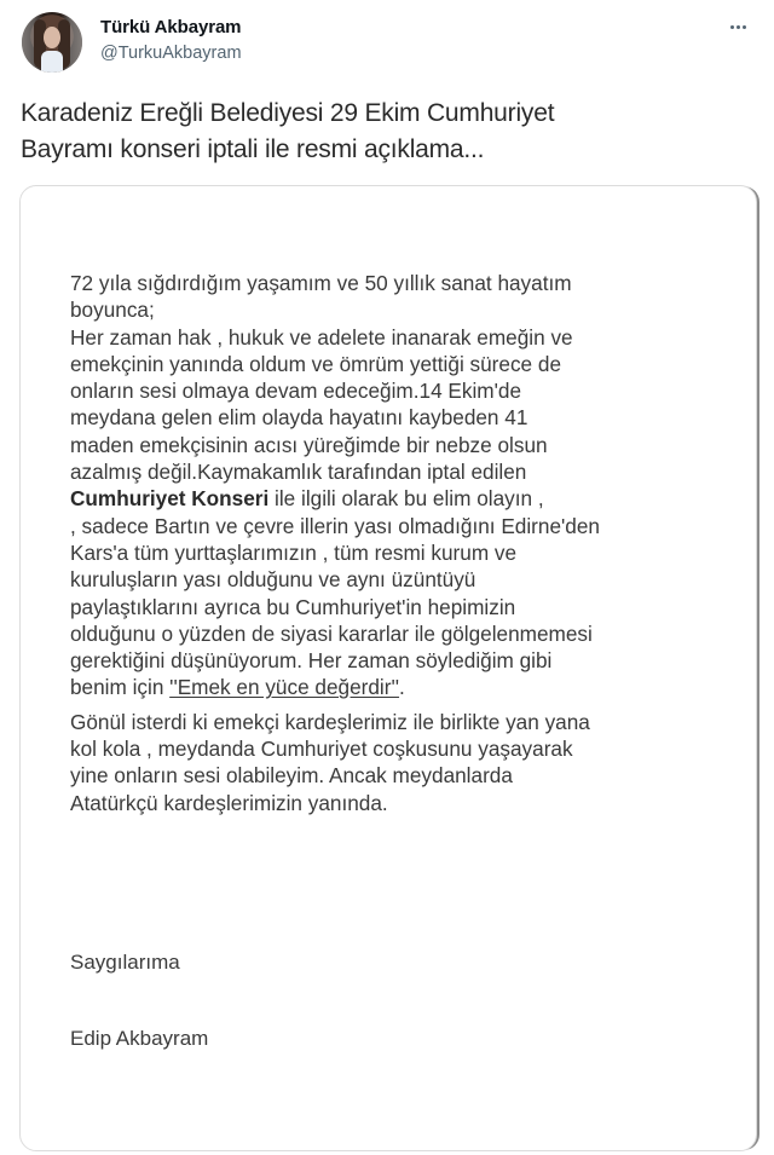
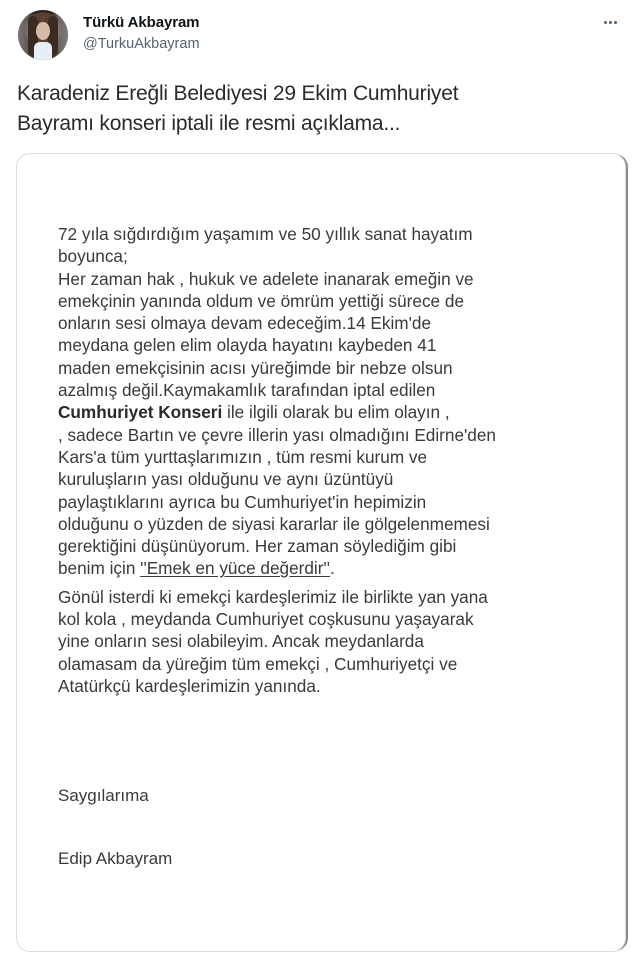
  Türkü Akbayram
  @TurkuAkbayram
  Karadeniz Ereğli Belediyesi 29 Ekim Cumhuriyet Bayramı konseri iptali ile resmi açıklama...
  72 yıla sığdırdığım yaşamım ve 50 yıllık sanat hayatım
  boyunca;
  Her zaman hak , hukuk ve adelete inanarak emeğin ve
  emekçinin yanında oldum ve ömrüm yettiği sürece de
  onların sesi olmaya devam edeceğim.14 Ekim'de
  meydana gelen elim olayda hayatını kaybeden 41
  maden emekçisinin acısı yüreğimde bir nebze olsun
  azalmış değil.Kaymakamlık tarafından iptal edilen
  Cumhuriyet Konseri ile ilgili olarak bu elim olayın ,
  , sadece Bartın ve çevre illerin yası olmadığını Edirne'den
  Kars'a tüm yurttaşlarımızın , tüm resmi kurum ve
  kuruluşların yası olduğunu ve aynı üzüntüyü
  paylaştıklarını ayrıca bu Cumhuriyet'in hepimizin
  olduğunu o yüzden de siyasi kararlar ile gölgelenmemesi
  gerektiğini düşünüyorum. Her zaman söylediğim gibi
  benim için ''Emek en yüce değerdir''.
  Gönül isterdi ki emekçi kardeşlerimiz ile birlikte yan yana
  kol kola , meydanda Cumhuriyet coşkusunu yaşayarak
  yine onların sesi olabileyim. Ancak meydanlarda
+ olamasam da yüreğim tüm emekçi , Cumhuriyetçi ve
  Atatürkçü kardeşlerimizin yanında.
  Saygılarıma
  Edip Akbayram
